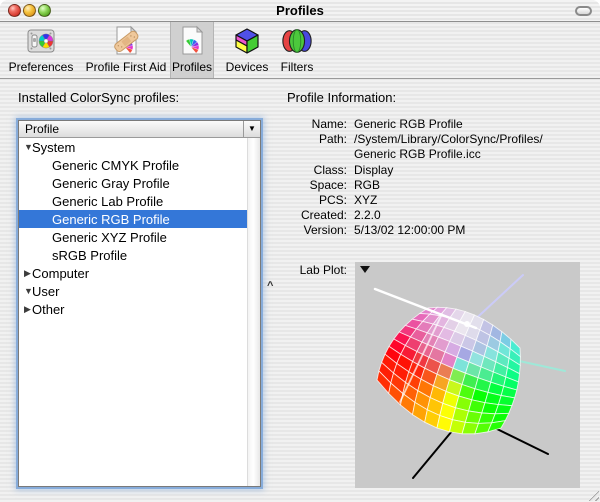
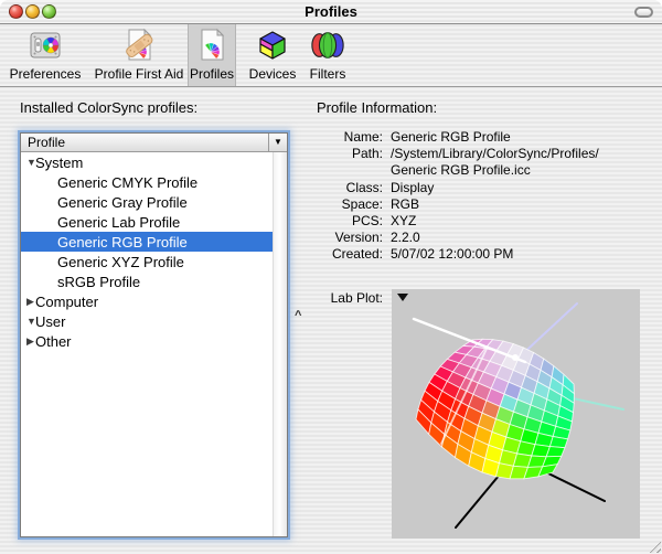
  Profiles
  Preferences
  Profile First Aid
  Profiles
  Devices
  Filters
  Installed ColorSync profiles:
  Profile
  ▼
  ▼
  System
  Generic CMYK Profile
  Generic Gray Profile
  Generic Lab Profile
  Generic RGB Profile
  Generic XYZ Profile
  sRGB Profile
  ▶
  Computer
  ▼
  User
  ▶
  Other
  ^
  Profile Information:
  Name:
  Generic RGB Profile
  Path:
  /System/Library/ColorSync/Profiles/
  Generic RGB Profile.icc
  Class:
  Display
  Space:
  RGB
  PCS:
  XYZ
- Created:
+ Version:
  2.2.0
- Version:
+ Created:
- 5/13/02 12:00:00 PM
+ 5/07/02 12:00:00 PM
  Lab Plot:
